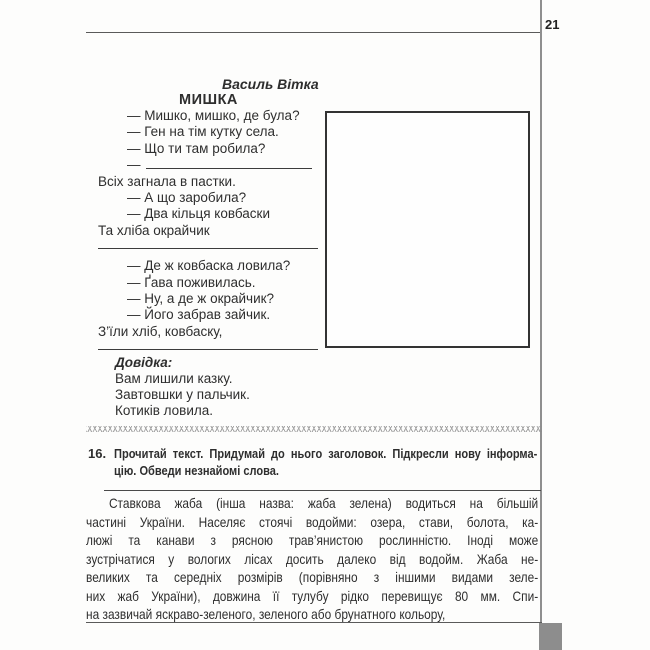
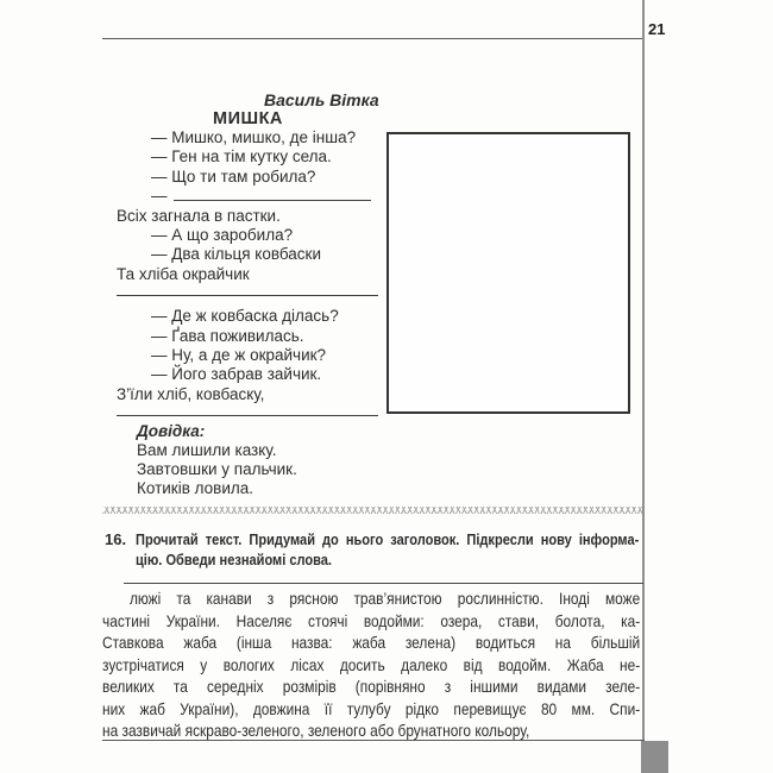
  21
  Василь Вітка
  МИШКА
- — Мишко, мишко, де була?
+ — Мишко, мишко, де інша?
  — Ген на тім кутку села.
  — Що ти там робила?
  —
  Всіх загнала в пастки.
  — А що заробила?
  — Два кільця ковбаски
  Та хліба окрайчик
- — Де ж ковбаска ловила?
+ — Де ж ковбаска ділась?
  — Ґава поживилась.
  — Ну, а де ж окрайчик?
  — Його забрав зайчик.
  З’їли хліб, ковбаску,
  Довідка:
  Вам лишили казку.
  Завтовшки у пальчик.
  Котиків ловила.
  16.
  Прочитай текст. Придумай до нього заголовок. Підкресли нову інформа-
  цію. Обведи незнайомі слова.
- Ставкова жаба (інша назва: жаба зелена) водиться на більшій
+ люжі та канави з рясною трав’янистою рослинністю. Іноді може
  частині України. Населяє стоячі водойми: озера, стави, болота, ка-
- люжі та канави з рясною трав’янистою рослинністю. Іноді може
+ Ставкова жаба (інша назва: жаба зелена) водиться на більшій
  зустрічатися у вологих лісах досить далеко від водойм. Жаба не-
  великих та середніх розмірів (порівняно з іншими видами зеле-
  них жаб України), довжина її тулубу рідко перевищує 80 мм. Спи-
  на зазвичай яскраво-зеленого, зеленого або брунатного кольору,
